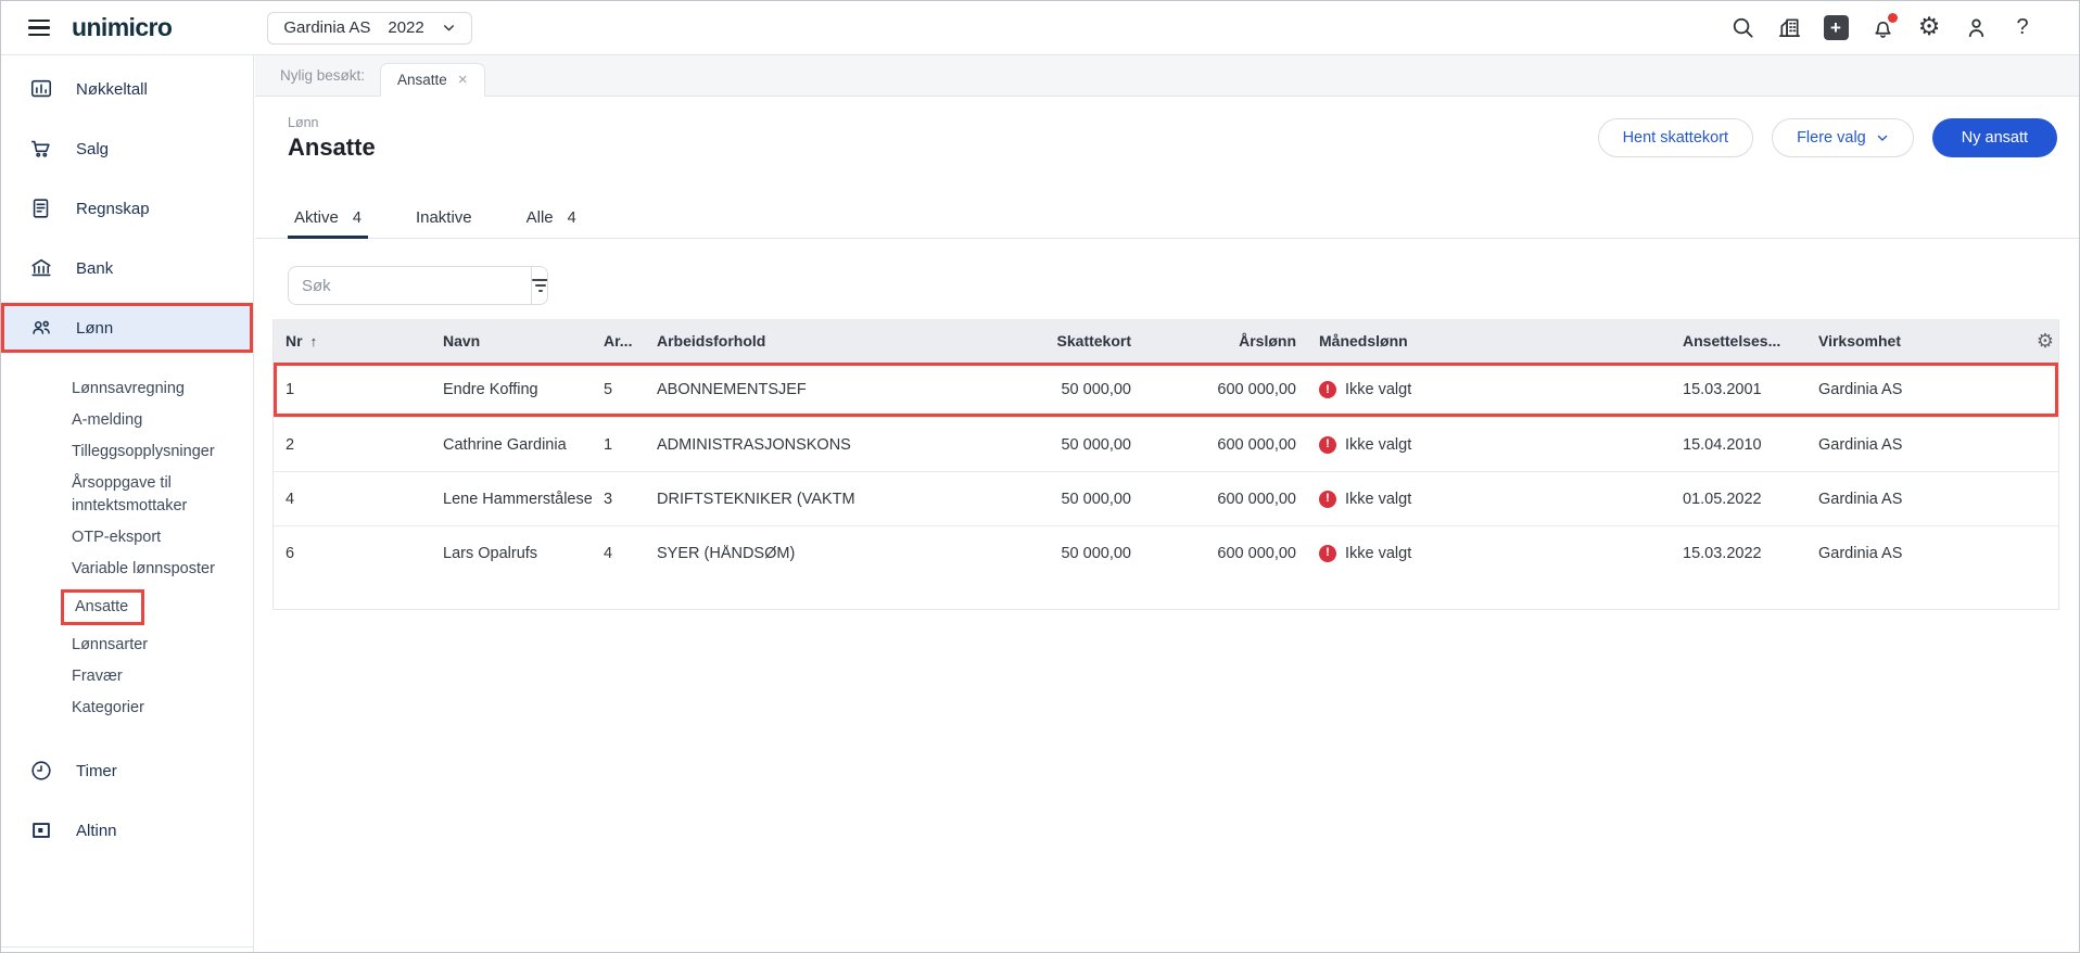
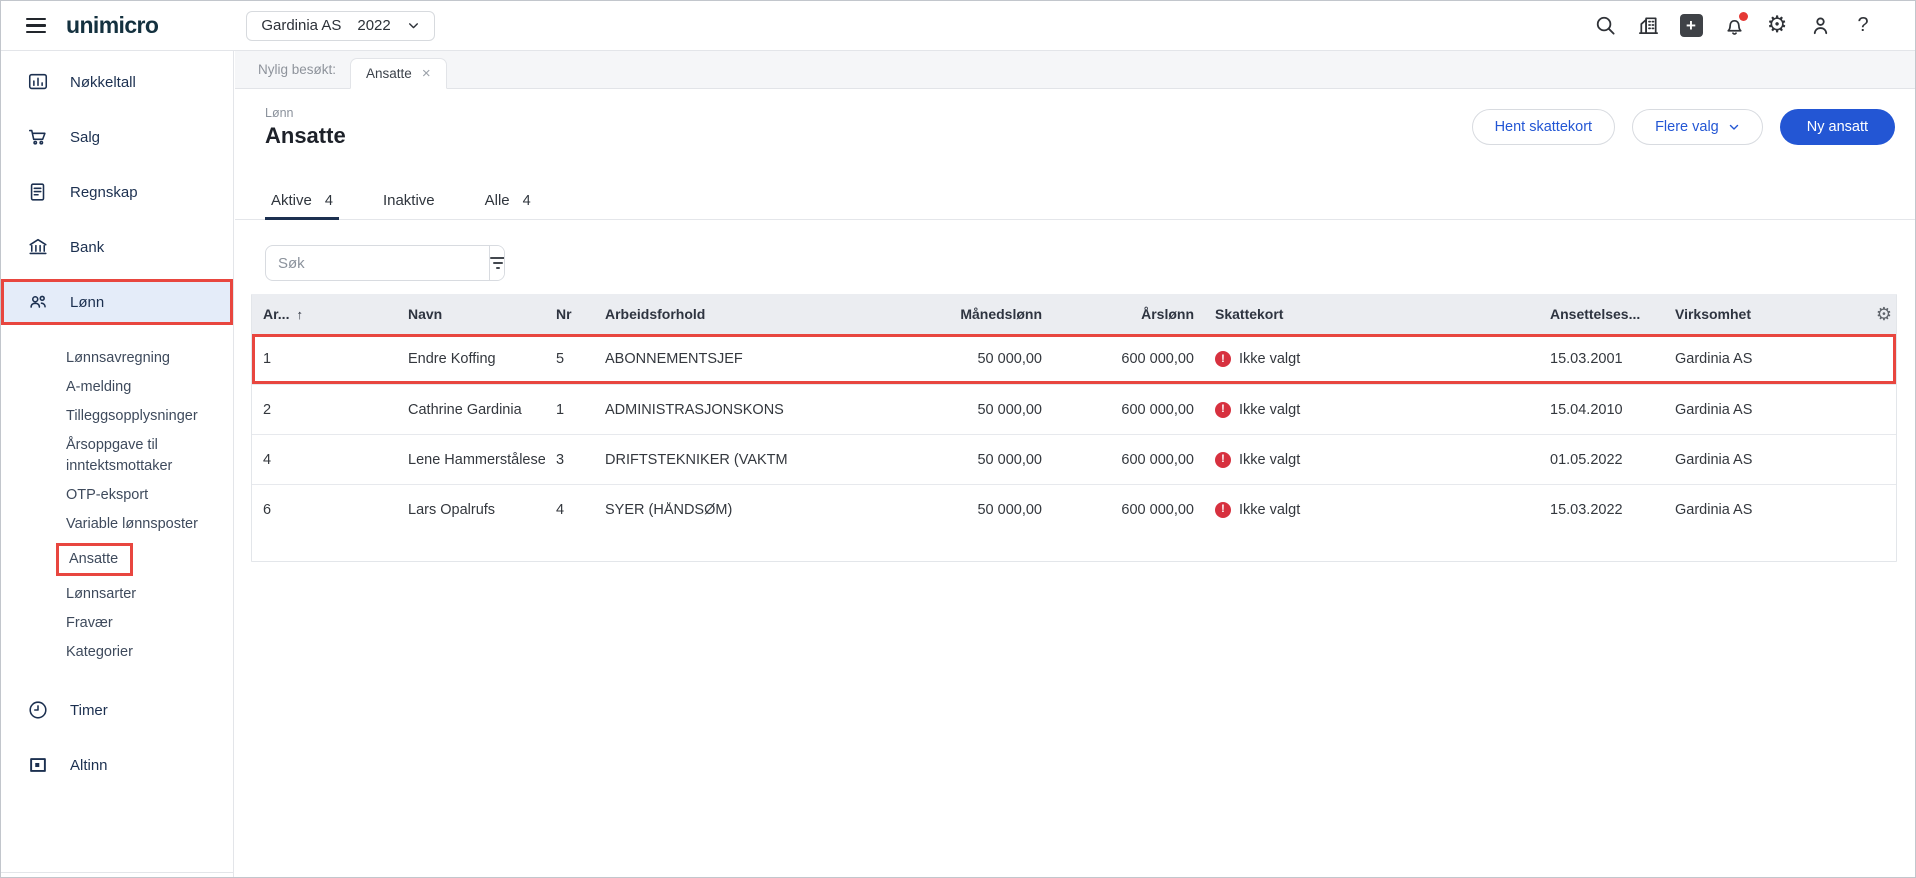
  unimicro
  Gardinia AS
  2022
  +
  ⚙
  ?
  Nøkkeltall
  Salg
  Regnskap
  Bank
  Lønn
  Lønnsavregning
  A-melding
  Tilleggsopplysninger
  Årsoppgave til inntektsmottaker
  OTP-eksport
  Variable lønnsposter
  Ansatte
  Lønnsarter
  Fravær
  Kategorier
  Timer
  Altinn
  Nylig besøkt:
  Ansatte
  ×
  Lønn
  Ansatte
  Hent skattekort
  Flere valg
  Ny ansatt
  Aktive
  4
  Inaktive
  Alle
  4
  Søk
- Nr ↑
+ Ar... ↑
  Navn
- Ar...
+ Nr
  Arbeidsforhold
- Skattekort
+ Månedslønn
  Årslønn
- Månedslønn
+ Skattekort
  Ansettelses...
  Virksomhet
  ⚙
  1
  Endre Koffing
  5
  ABONNEMENTSJEF
  50 000,00
  600 000,00
  !
  Ikke valgt
  15.03.2001
  Gardinia AS
  2
  Cathrine Gardinia
  1
  ADMINISTRASJONSKONS
  50 000,00
  600 000,00
  !
  Ikke valgt
  15.04.2010
  Gardinia AS
  4
  Lene Hammerstålese
  3
  DRIFTSTEKNIKER (VAKTM
  50 000,00
  600 000,00
  !
  Ikke valgt
  01.05.2022
  Gardinia AS
  6
  Lars Opalrufs
  4
  SYER (HÅNDSØM)
  50 000,00
  600 000,00
  !
  Ikke valgt
  15.03.2022
  Gardinia AS
